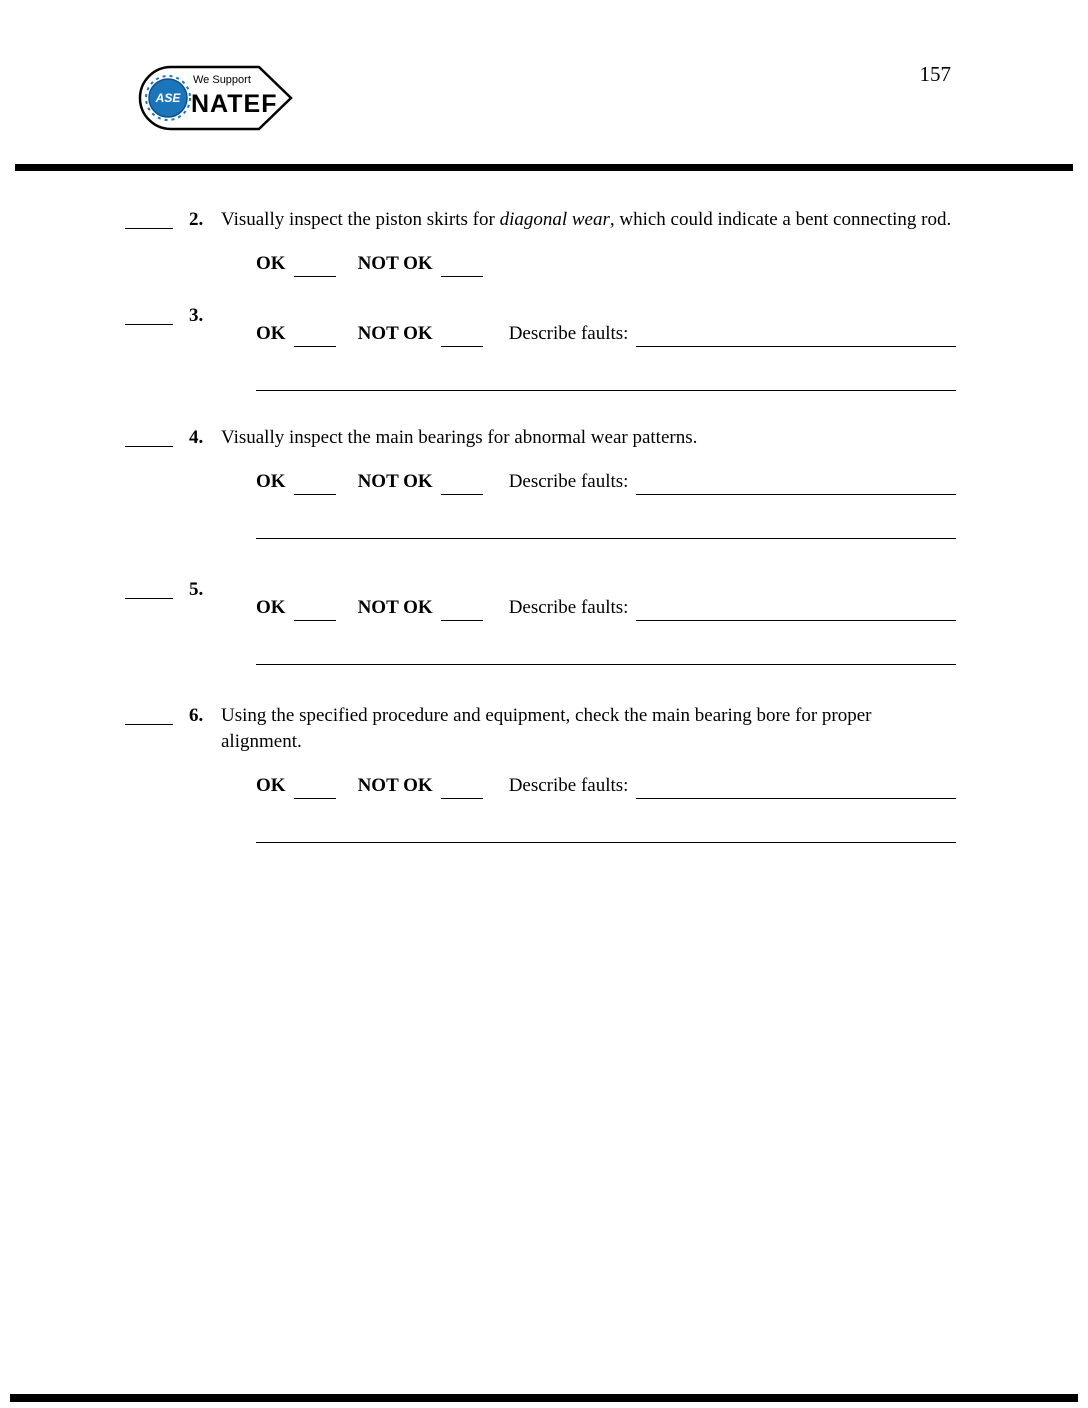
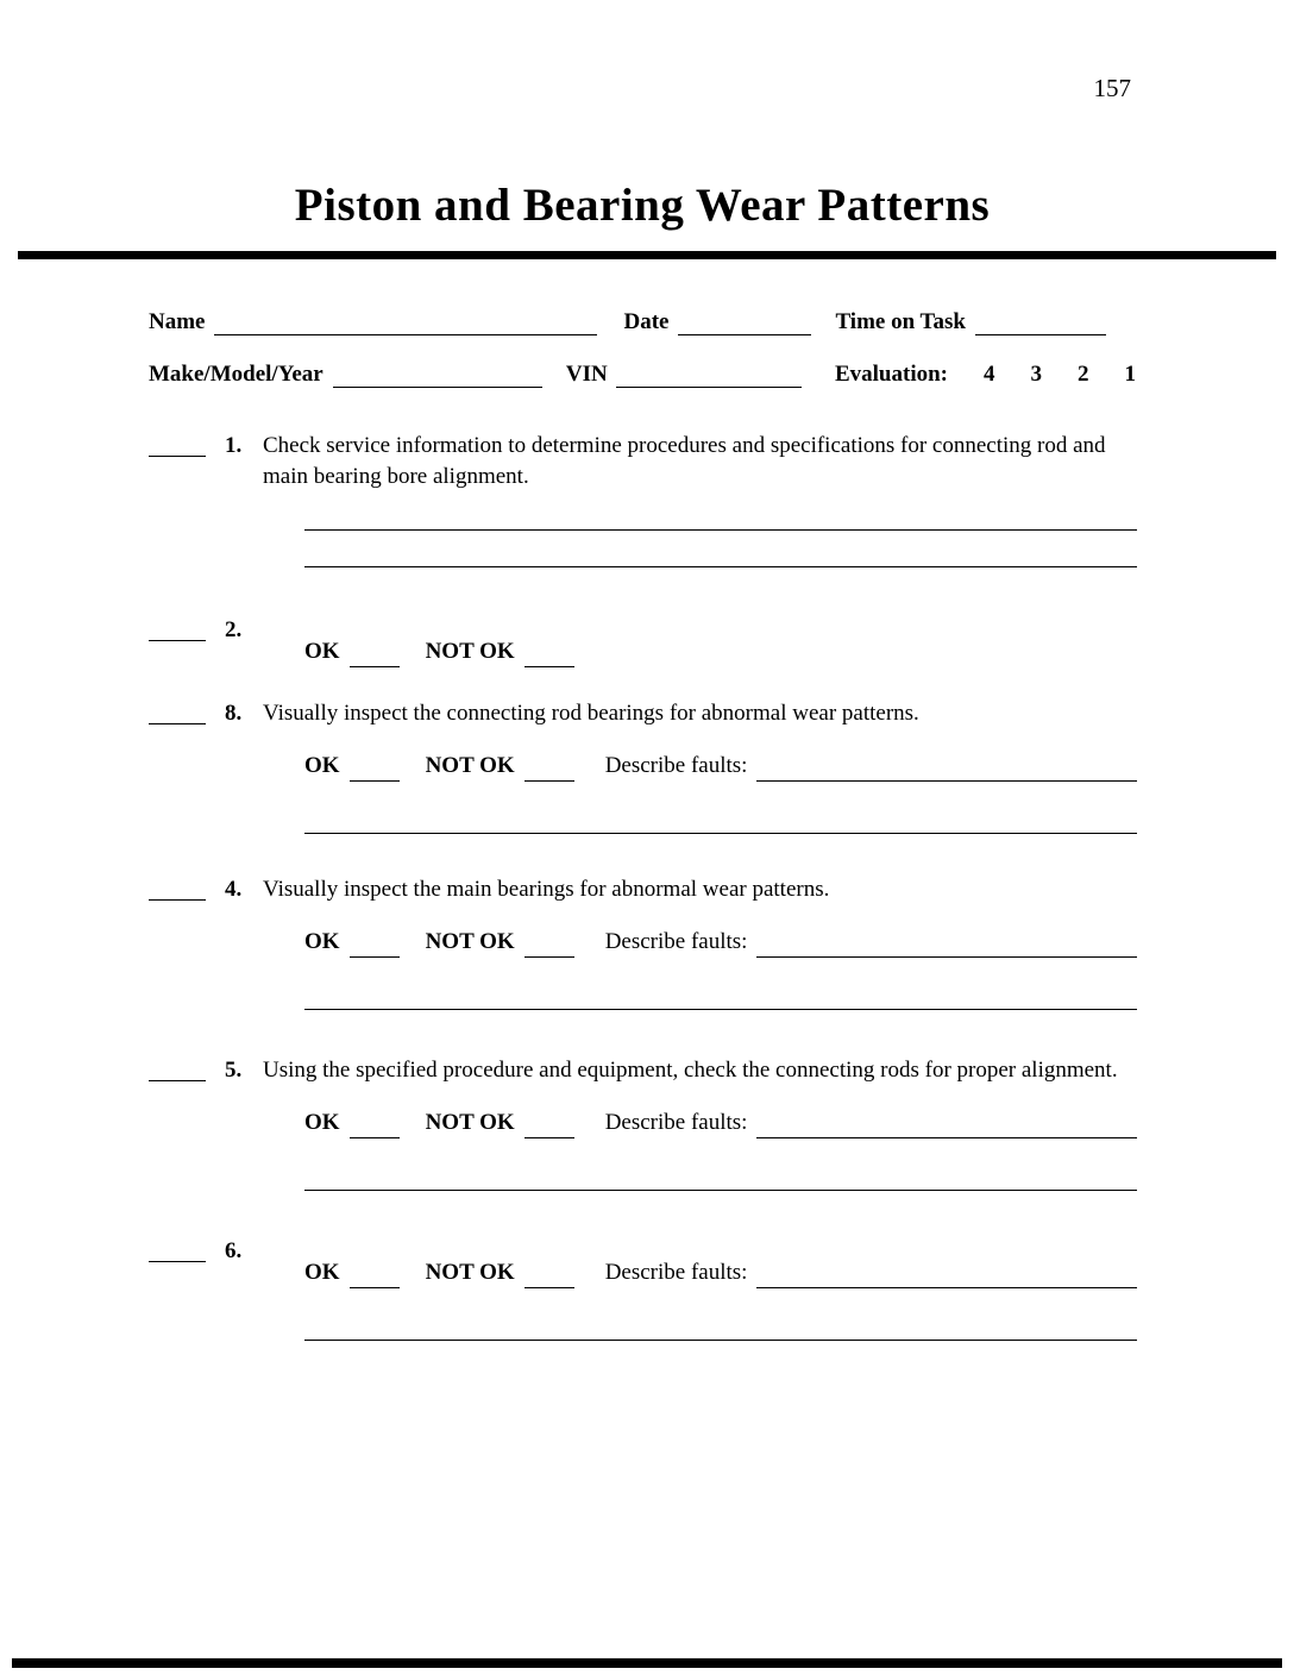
- ASE
- We Support
- NATEF
  157
+ Piston and Bearing Wear Patterns
+ Name
+ Date
+ Time on Task
+ Make/Model/Year
+ VIN
+ Evaluation:
+ 4
+ 3
+ 2
+ 1
+ 1.
+ Check service information to determine procedures and specifications for connecting rod and main bearing bore alignment.
  2.
- Visually inspect the piston skirts for diagonal wear, which could indicate a bent connecting rod.
  OK
  NOT OK
- 3.
+ 8.
+ Visually inspect the connecting rod bearings for abnormal wear patterns.
  OK
  NOT OK
  Describe faults:
  4.
  Visually inspect the main bearings for abnormal wear patterns.
  OK
  NOT OK
  Describe faults:
  5.
+ Using the specified procedure and equipment, check the connecting rods for proper alignment.
  OK
  NOT OK
  Describe faults:
  6.
- Using the specified procedure and equipment, check the main bearing bore for proper alignment.
  OK
  NOT OK
  Describe faults:
